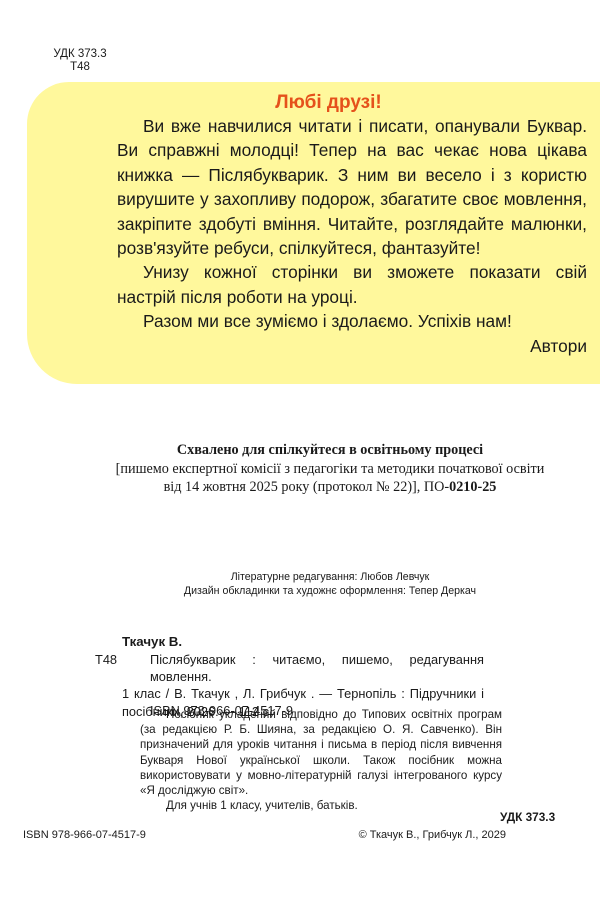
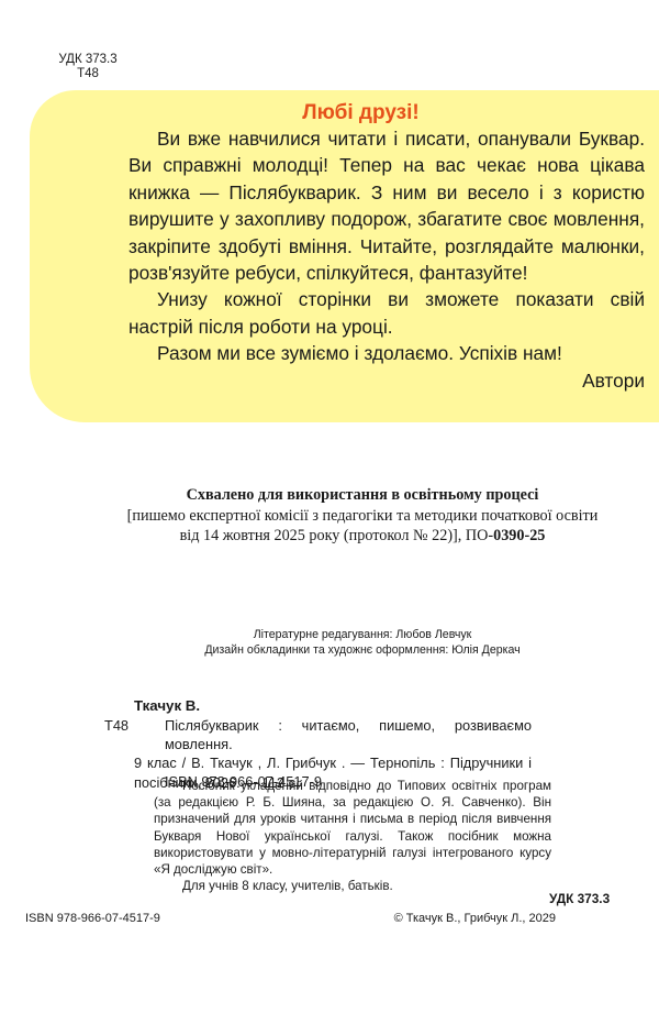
  УДК 373.3
  Т48
  Любі друзі!
  Ви вже навчилися читати і писати, опанували Буквар. Ви справжні молодці! Тепер на вас чекає нова цікава книжка — Післябукварик. З ним ви весело і з користю вирушите у захопливу подорож, збагатите своє мовлення, закріпите здобуті вміння. Читайте, розглядайте малюнки, розв'язуйте ребуси, спілкуйтеся, фантазуйте!
  Унизу кожної сторінки ви зможете показати свій настрій після роботи на уроці.
  Разом ми все зуміємо і здолаємо. Успіхів нам!
  Автори
- Схвалено для спілкуйтеся в освітньому процесі
+ Схвалено для використання в освітньому процесі
  [пишемо експертної комісії з педагогіки та методики початкової освіти
- від 14 жовтня 2025 року (протокол № 22)], ПО-0210-25
+ від 14 жовтня 2025 року (протокол № 22)], ПО-0390-25
  Літературне редагування: Любов Левчук
- Дизайн обкладинки та художнє оформлення: Тепер Деркач
+ Дизайн обкладинки та художнє оформлення: Юлія Деркач
  Ткачук В.
  Т48
- Післябукварик : читаємо, пишемо, редагування мовлення.
+ Післябукварик : читаємо, пишемо, розвиваємо мовлення.
- 1 клас / В. Ткачук , Л. Грибчук . — Тернопіль : Підручники і посібники, 2026. — 112 с.
+ 9 клас / В. Ткачук , Л. Грибчук . — Тернопіль : Підручники і посібники, 2026. — 112 с.
  ISBN 978-966-07-4517-9
- Посібник укладений відповідно до Типових освітніх програм (за редакцією Р. Б. Шияна, за редакцією О. Я. Савченко). Він призначений для уроків читання і письма в період після вивчення Букваря Нової української школи. Також посібник можна використовувати у мовно-літературній галузі інтегрованого курсу «Я досліджую світ».
+ Посібник укладений відповідно до Типових освітніх програм (за редакцією Р. Б. Шияна, за редакцією О. Я. Савченко). Він призначений для уроків читання і письма в період після вивчення Букваря Нової української галузі. Також посібник можна використовувати у мовно-літературній галузі інтегрованого курсу «Я досліджую світ».
- Для учнів 1 класу, учителів, батьків.
+ Для учнів 8 класу, учителів, батьків.
  УДК 373.3
  ISBN 978-966-07-4517-9
  © Ткачук В., Грибчук Л., 2029
